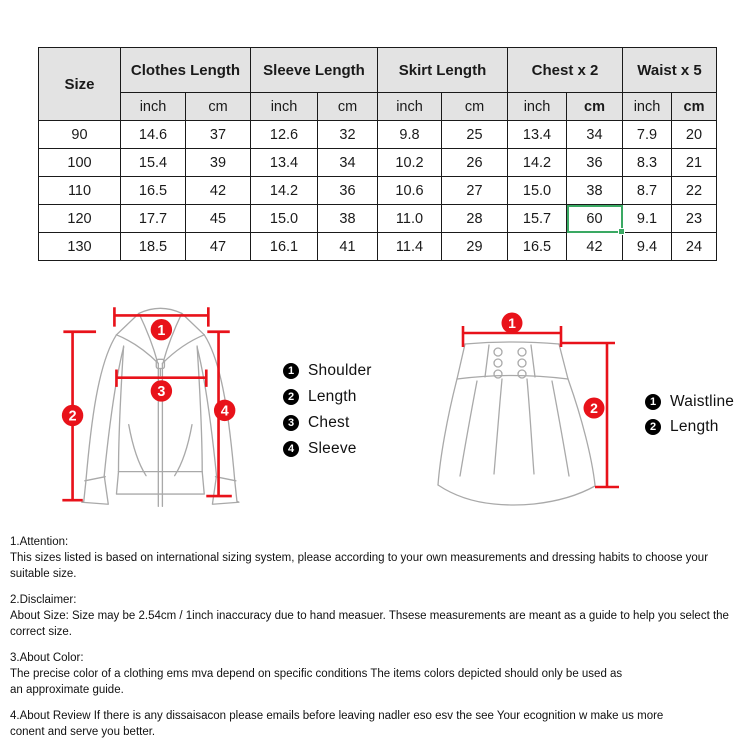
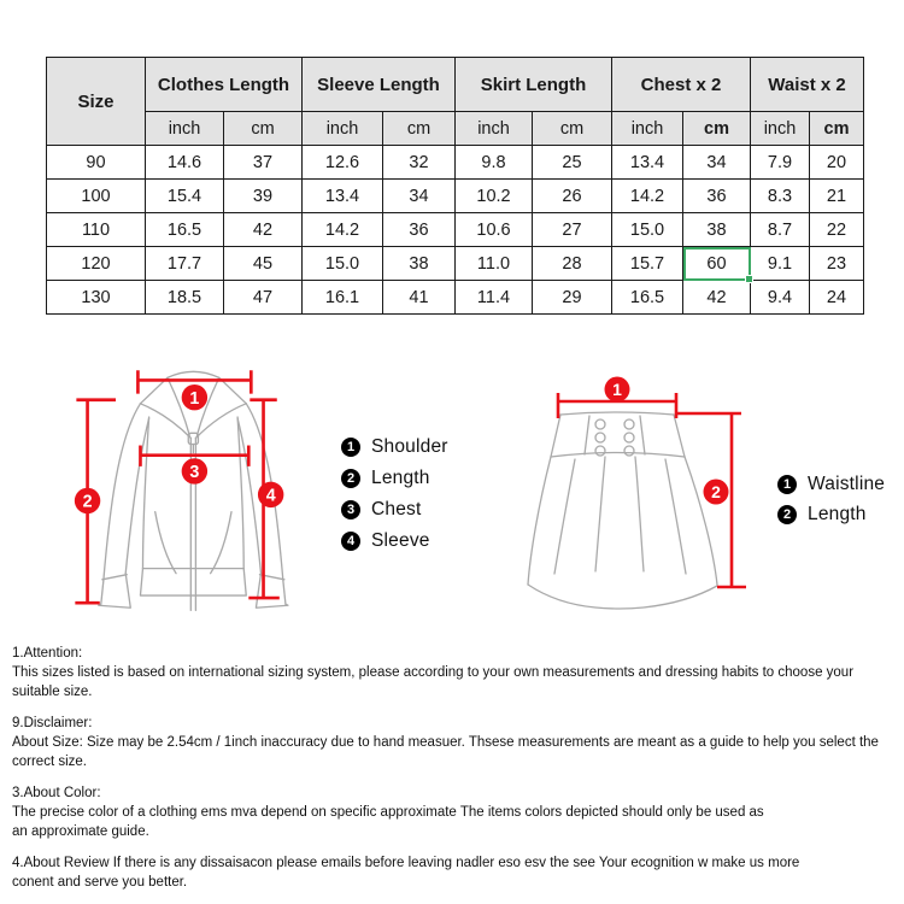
- Size	Clothes Length	Sleeve Length	Skirt Length	Chest x 2	Waist x 5
+ Size	Clothes Length	Sleeve Length	Skirt Length	Chest x 2	Waist x 2
  inch	cm	inch	cm	inch	cm	inch	cm	inch	cm
  90	14.6	37	12.6	32	9.8	25	13.4	34	7.9	20
  100	15.4	39	13.4	34	10.2	26	14.2	36	8.3	21
  110	16.5	42	14.2	36	10.6	27	15.0	38	8.7	22
  120	17.7	45	15.0	38	11.0	28	15.7	60	9.1	23
  130	18.5	47	16.1	41	11.4	29	16.5	42	9.4	24
  1
  2
  3
  4
  1
  Shoulder
  2
  Length
  3
  Chest
  4
  Sleeve
  1
  2
  1
  Waistline
  2
  Length
  1.Attention:
  This sizes listed is based on international sizing system, please according to your own measurements and dressing habits to choose your suitable size.
- 2.Disclaimer:
+ 9.Disclaimer:
  About Size: Size may be 2.54cm / 1inch inaccuracy due to hand measuer. Thsese measurements are meant as a guide to help you select the correct size.
  3.About Color:
- The precise color of a clothing ems mva depend on specific conditions The items colors depicted should only be used as
+ The precise color of a clothing ems mva depend on specific approximate The items colors depicted should only be used as
  an approximate guide.
  4.About Review If there is any dissaisacon please emails before leaving nadler eso esv the see Your ecognition w make us more
  conent and serve you better.
